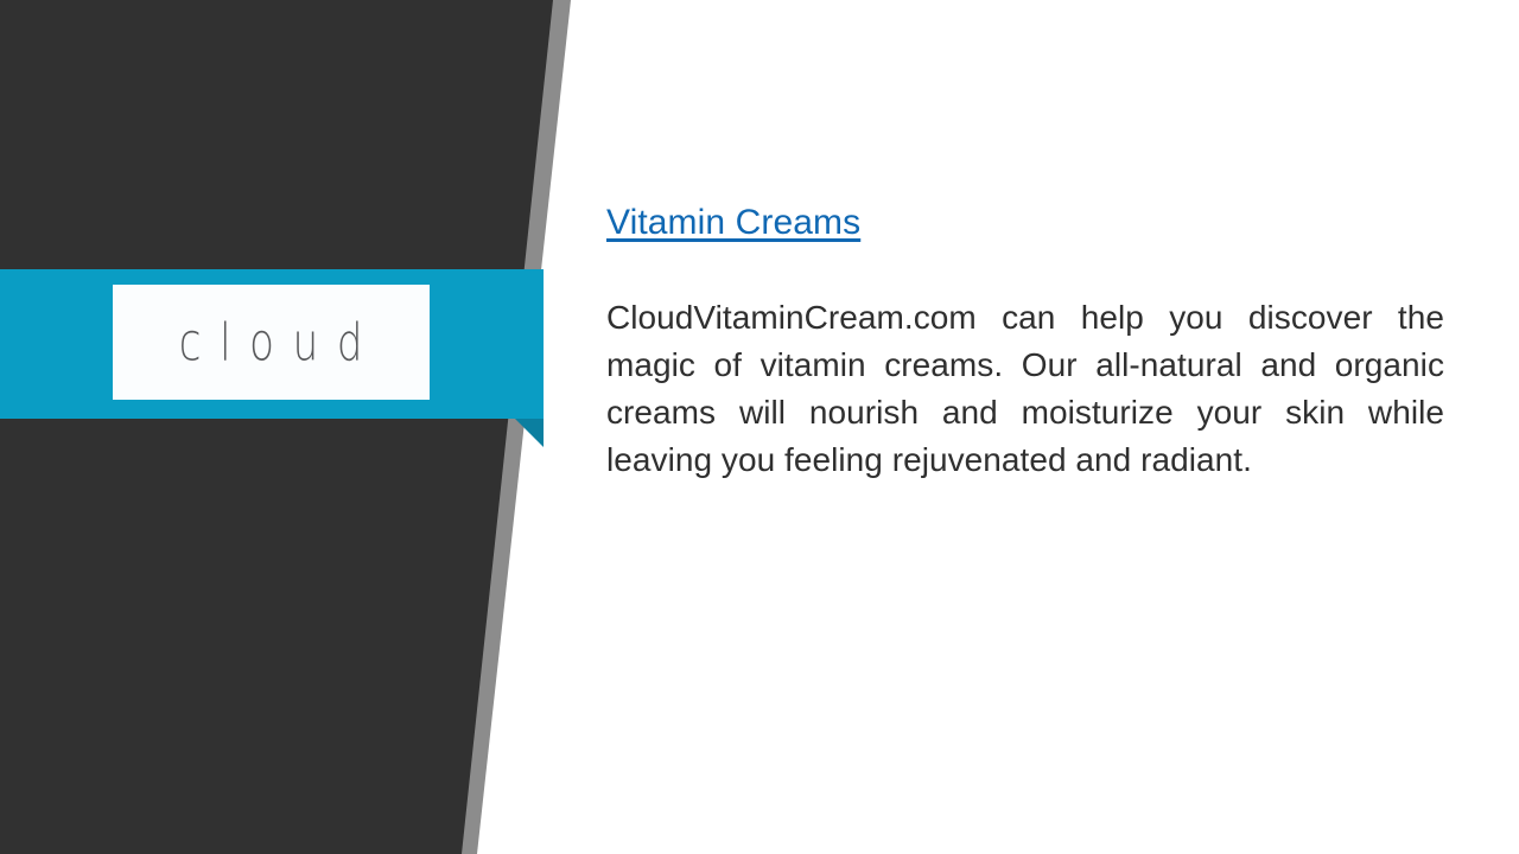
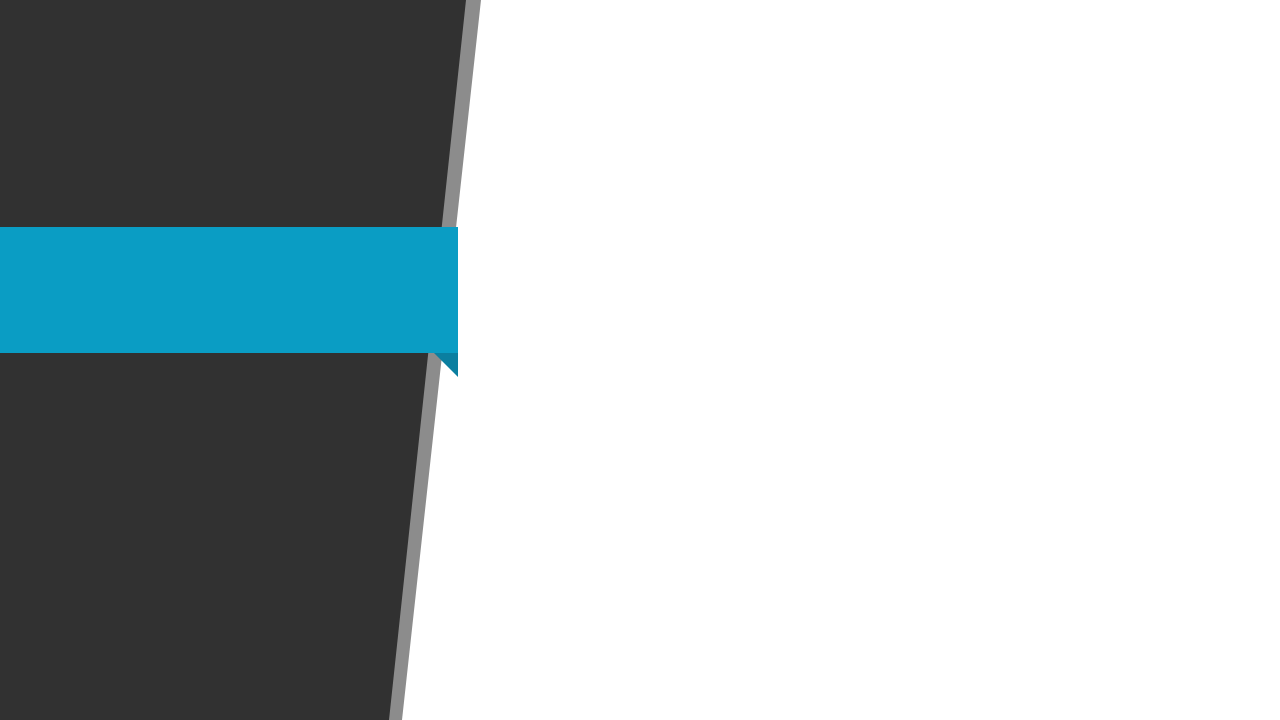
- cloud
- Vitamin Creams
- CloudVitaminCream.com can help you discover the magic of vitamin creams. Our all-natural and organic creams will nourish and moisturize your skin while leaving you feeling rejuvenated and radiant.
